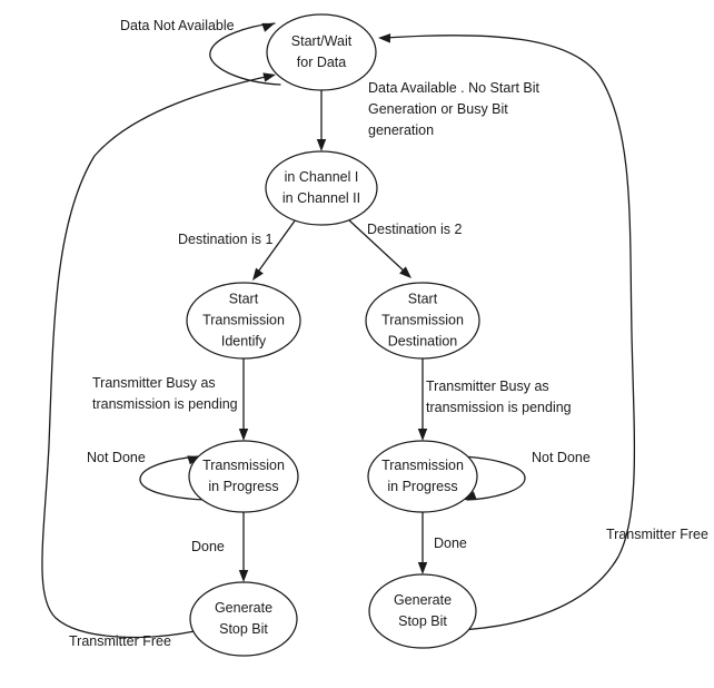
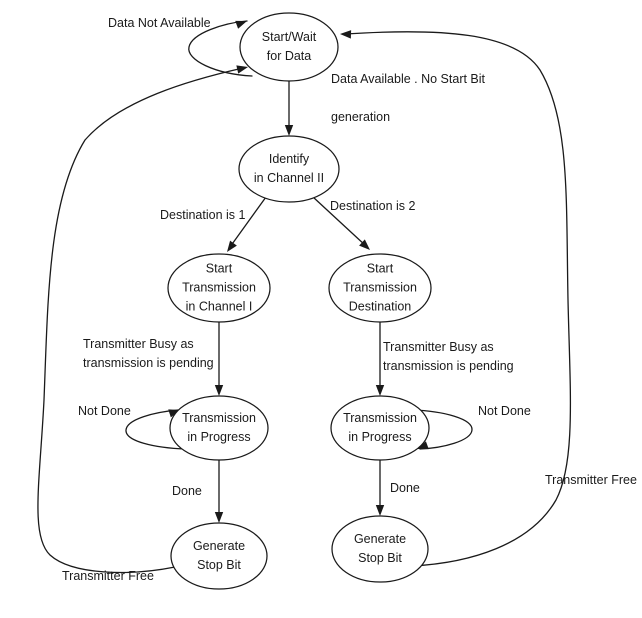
  Start/Wait
  for Data
- in Channel I
+ Identify
  in Channel II
  Start
  Transmission
- Identify
+ in Channel I
  Start
  Transmission
  Destination
  Transmission
  in Progress
  Transmission
  in Progress
  Generate
  Stop Bit
  Generate
  Stop Bit
  Data Not Available
  Data Available . No Start Bit
- Generation or Busy Bit
  generation
  Destination is 1
  Destination is 2
  Transmitter Busy as
  transmission is pending
  Transmitter Busy as
  transmission is pending
  Not Done
  Not Done
  Done
  Done
  Transmitter Free
  Transmitter Free
